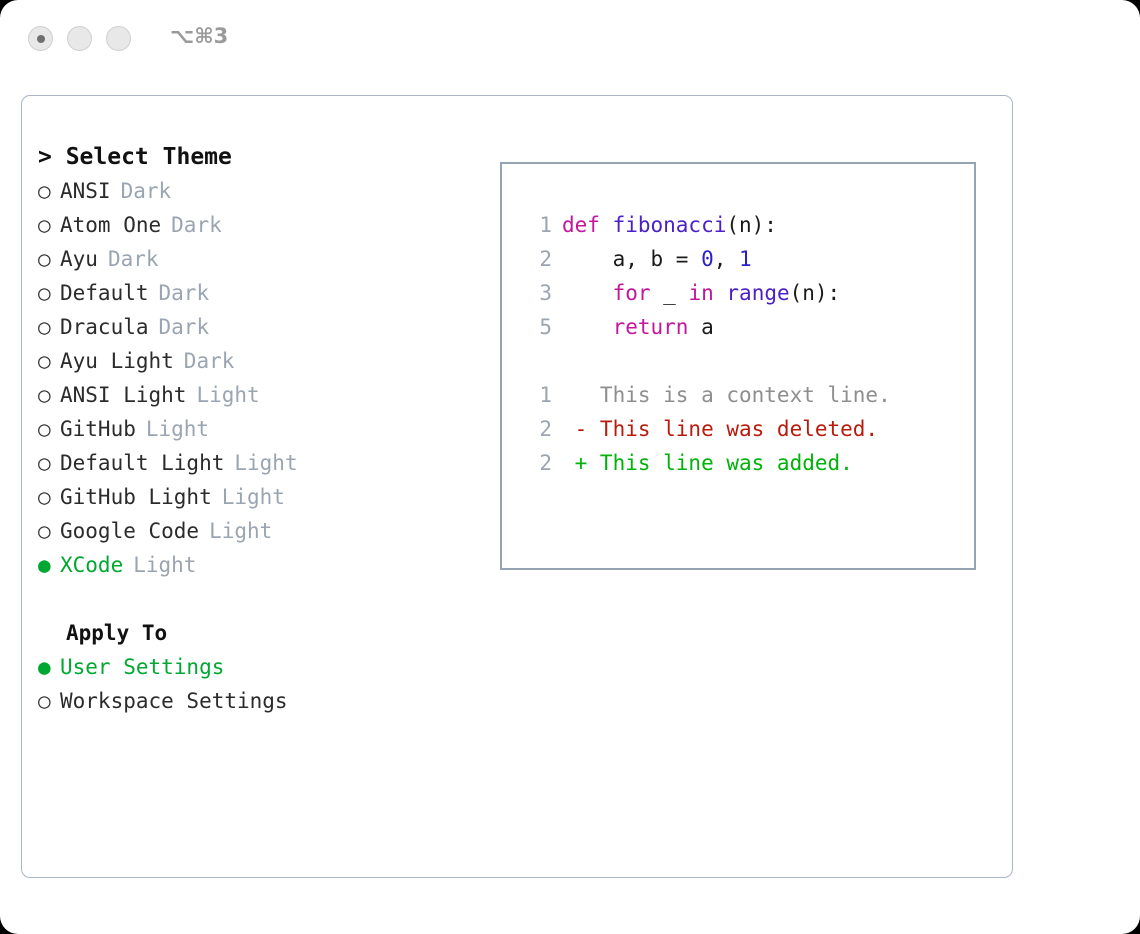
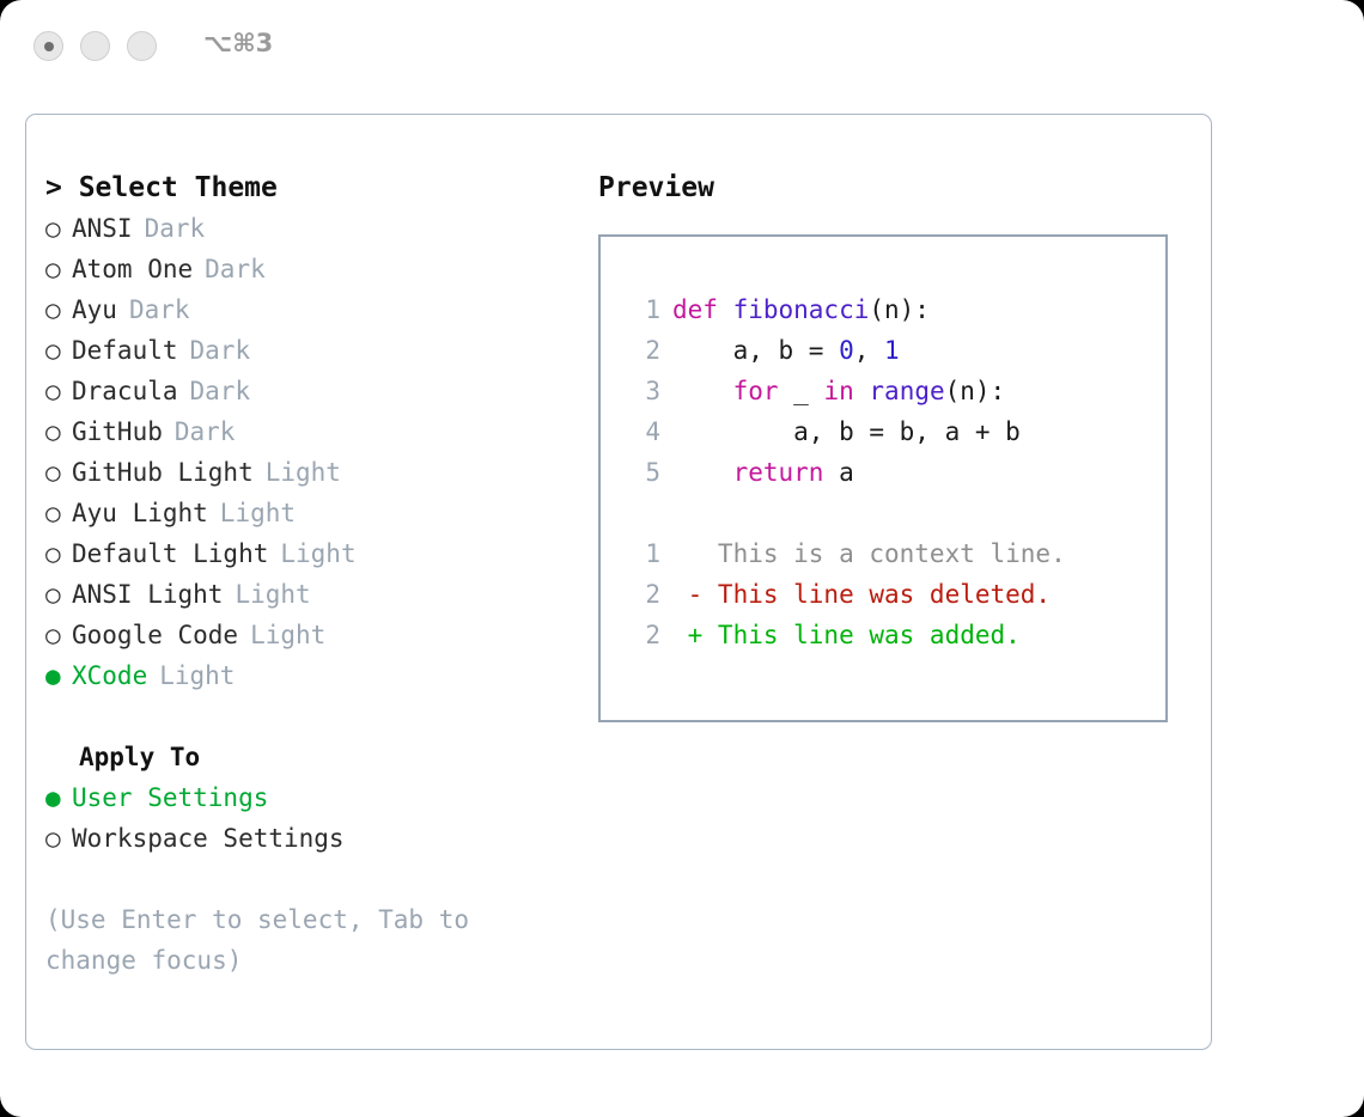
  ⌥⌘3
  > Select Theme
  ○
  ANSI
  Dark
  ○
  Atom One
  Dark
  ○
  Ayu
  Dark
  ○
  Default
  Dark
  ○
  Dracula
  Dark
  ○
- Ayu Light
+ GitHub
  Dark
  ○
- ANSI Light
+ GitHub Light
  Light
  ○
- GitHub
+ Ayu Light
  Light
  ○
  Default Light
  Light
  ○
- GitHub Light
+ ANSI Light
  Light
  ○
  Google Code
  Light
  ●
  XCode
  Light
  Apply To
  ●
  User Settings
  ○
  Workspace Settings
+ (Use Enter to select, Tab to change focus)
+ Preview
  1
  def fibonacci(n):
  2
  a, b = 0, 1
  3
  for _ in range(n):
+ 4
+ a, b = b, a + b
  5
  return a
  1
  This is a context line.
  2
  - This line was deleted.
  2
  + This line was added.
